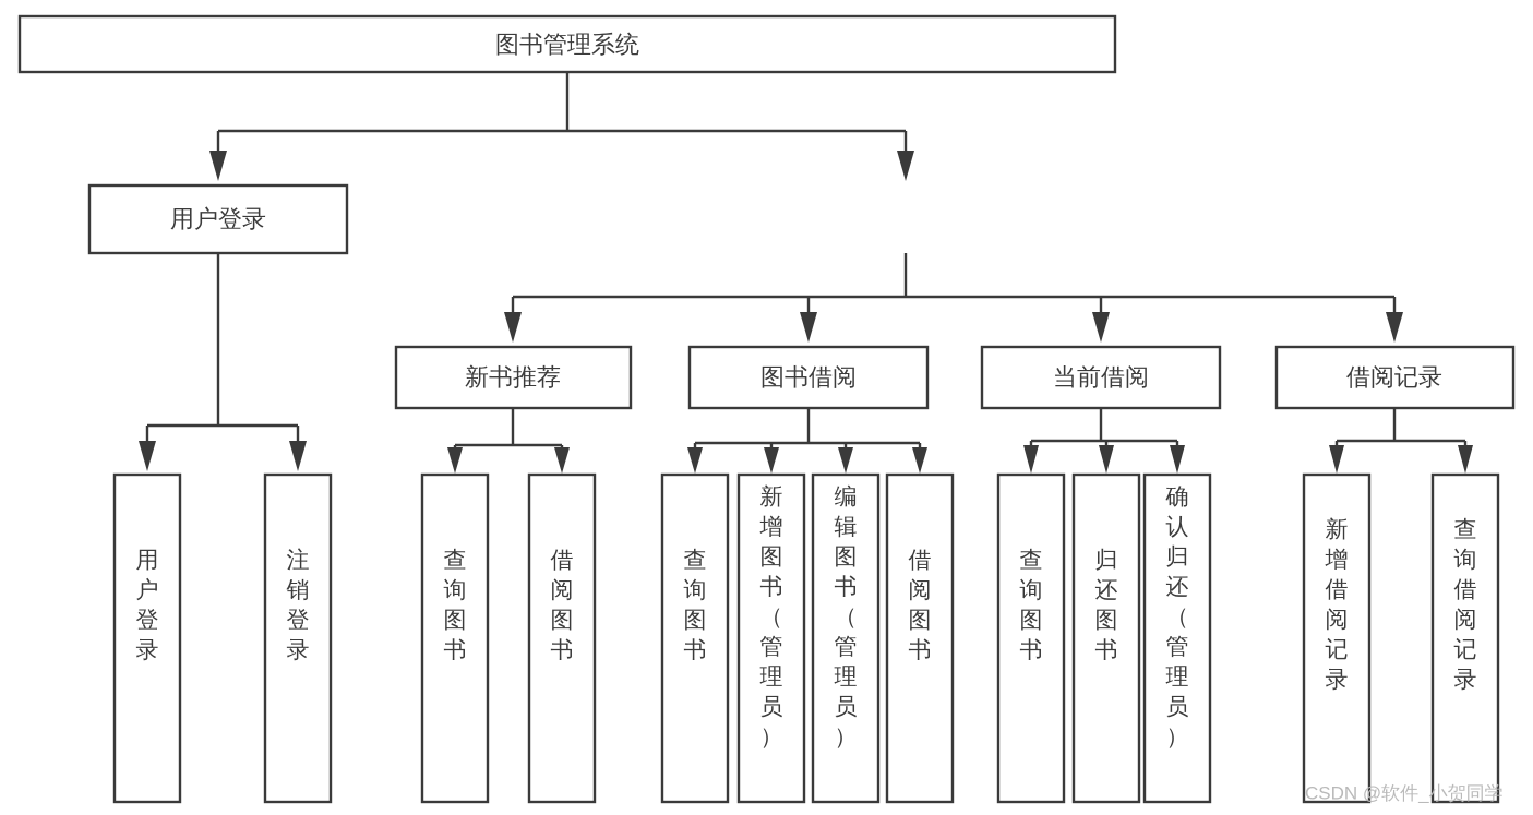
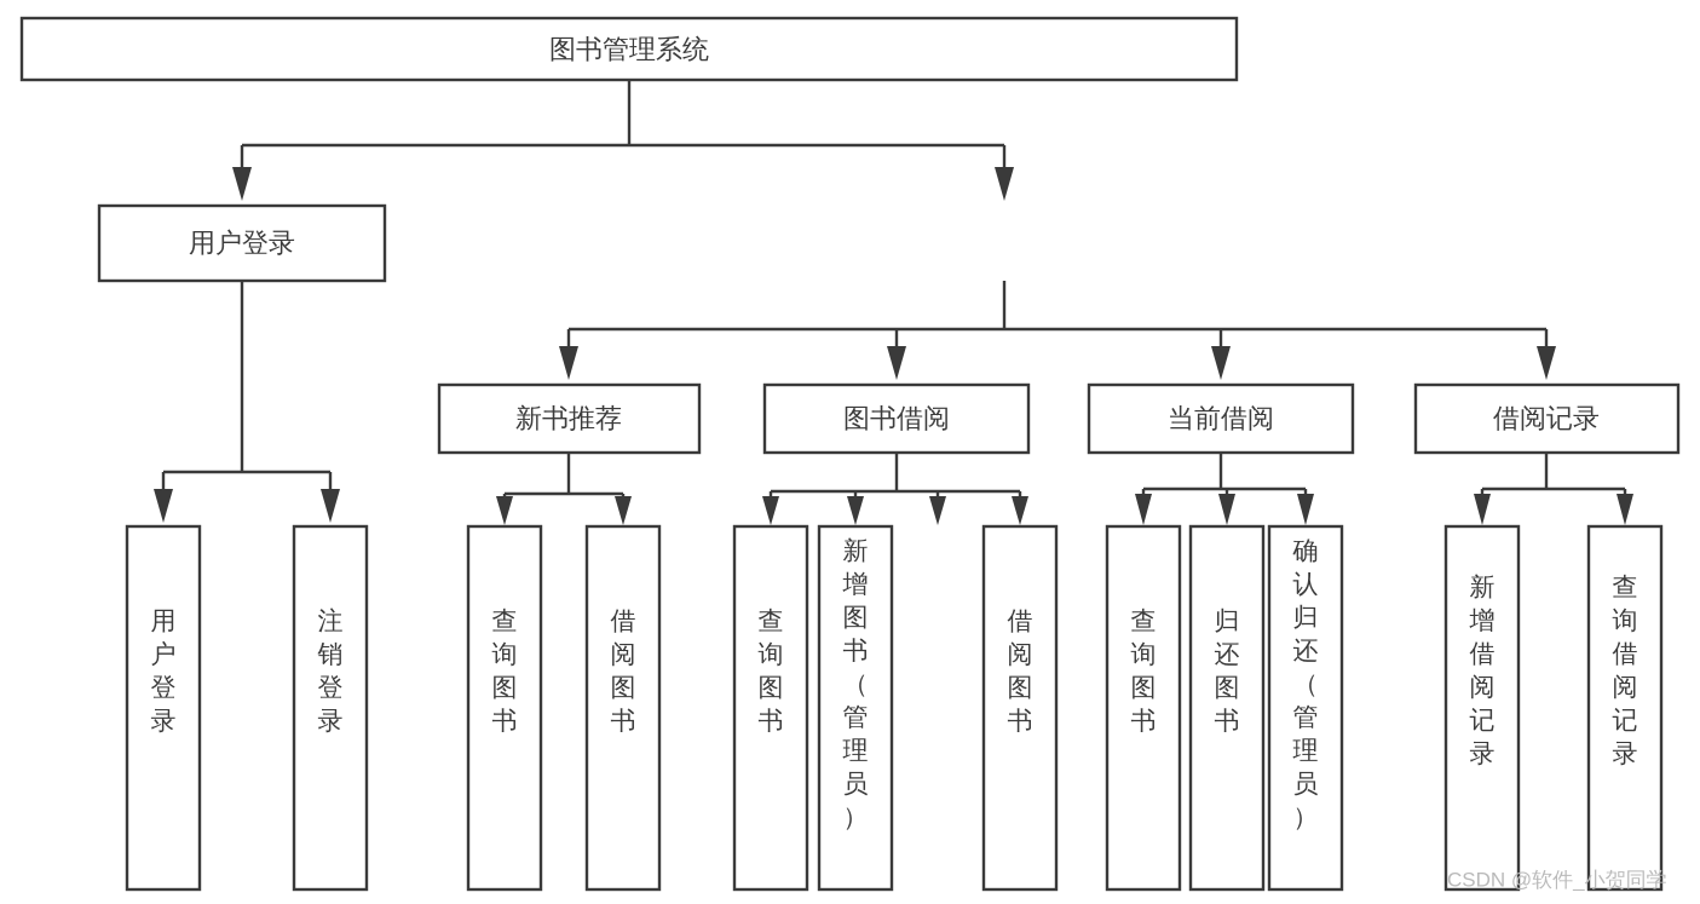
  图书管理系统
  用户登录
  新书推荐
  图书借阅
  当前借阅
  借阅记录
  用户登录
  注销登录
  查询图书
  借阅图书
  查询图书
  新增图书（管理员）
- 编辑图书（管理员）
  借阅图书
  查询图书
  归还图书
  确认归还（管理员）
  新增借阅记录
  查询借阅记录
  CSDN @软件_小贺同学
